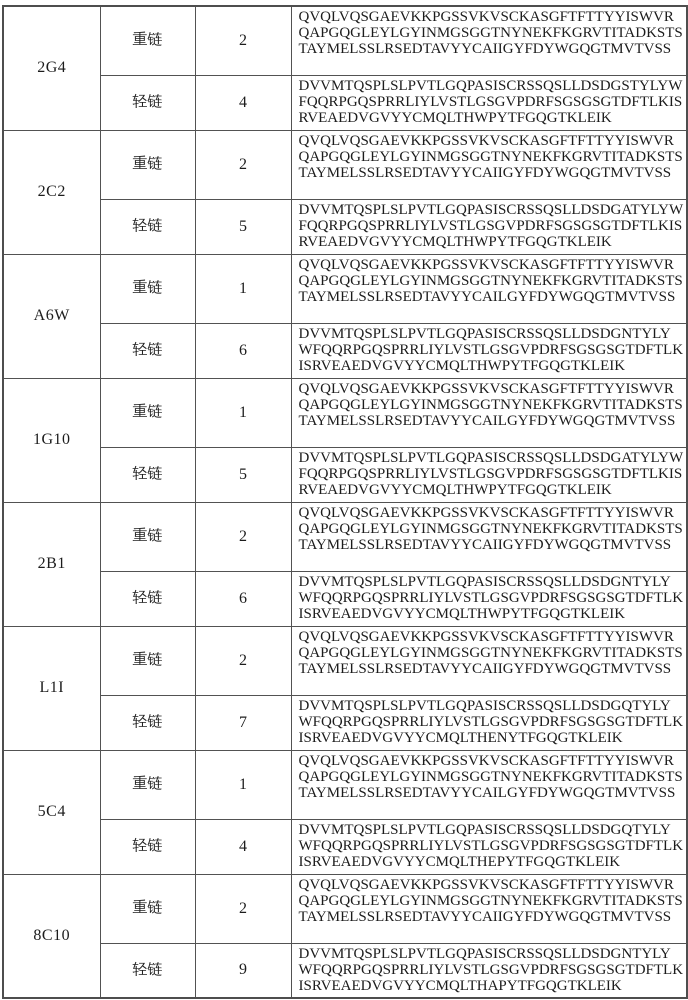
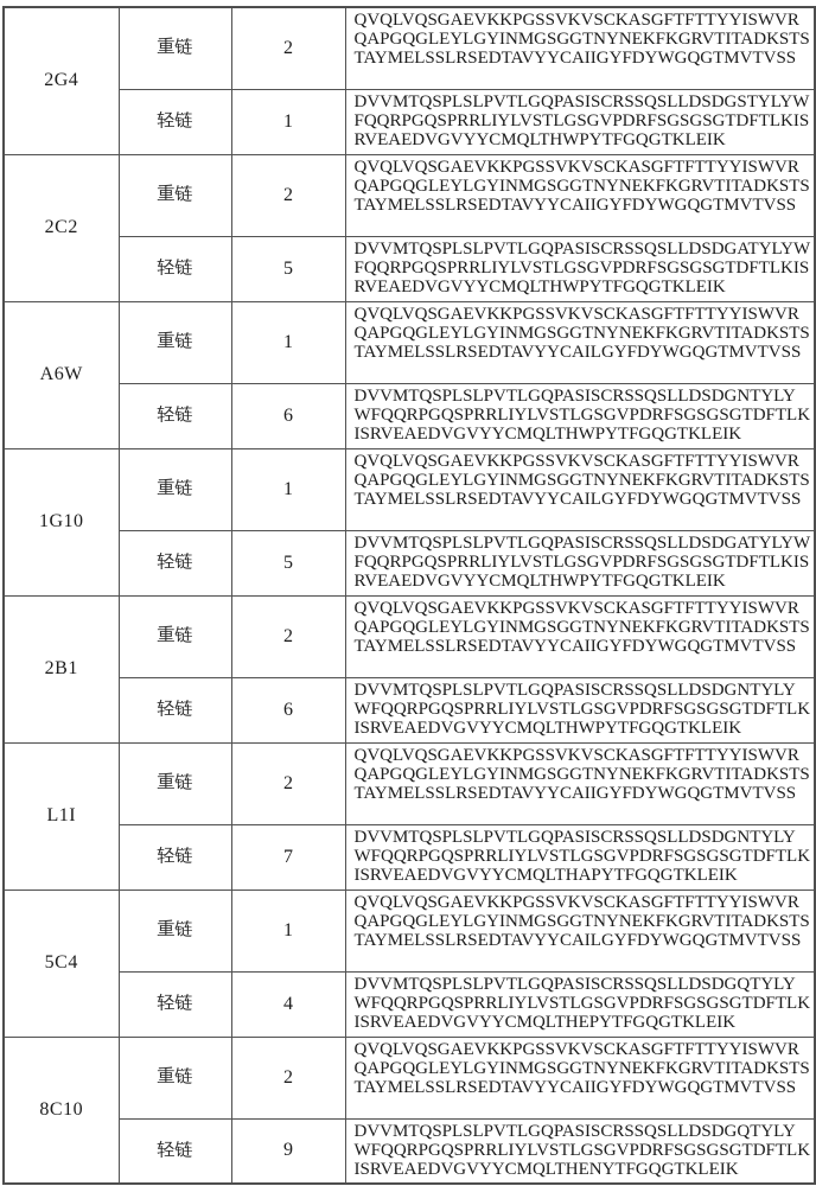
  2G4	重链	2	QVQLVQSGAEVKKPGSSVKVSCKASGFTFTTYYISWVRQAPGQGLEYLGYINMGSGGTNYNEKFKGRVTITADKSTSTAYMELSSLRSEDTAVYYCAIIGYFDYWGQGTMVTVSS
- 轻链	4	DVVMTQSPLSLPVTLGQPASISCRSSQSLLDSDGSTYLYWFQQRPGQSPRRLIYLVSTLGSGVPDRFSGSGSGTDFTLKISRVEAEDVGVYYCMQLTHWPYTFGQGTKLEIK
+ 轻链	1	DVVMTQSPLSLPVTLGQPASISCRSSQSLLDSDGSTYLYWFQQRPGQSPRRLIYLVSTLGSGVPDRFSGSGSGTDFTLKISRVEAEDVGVYYCMQLTHWPYTFGQGTKLEIK
  2C2	重链	2	QVQLVQSGAEVKKPGSSVKVSCKASGFTFTTYYISWVRQAPGQGLEYLGYINMGSGGTNYNEKFKGRVTITADKSTSTAYMELSSLRSEDTAVYYCAIIGYFDYWGQGTMVTVSS
  轻链	5	DVVMTQSPLSLPVTLGQPASISCRSSQSLLDSDGATYLYWFQQRPGQSPRRLIYLVSTLGSGVPDRFSGSGSGTDFTLKISRVEAEDVGVYYCMQLTHWPYTFGQGTKLEIK
  A6W	重链	1	QVQLVQSGAEVKKPGSSVKVSCKASGFTFTTYYISWVRQAPGQGLEYLGYINMGSGGTNYNEKFKGRVTITADKSTSTAYMELSSLRSEDTAVYYCAILGYFDYWGQGTMVTVSS
  轻链	6	DVVMTQSPLSLPVTLGQPASISCRSSQSLLDSDGNTYLYWFQQRPGQSPRRLIYLVSTLGSGVPDRFSGSGSGTDFTLKISRVEAEDVGVYYCMQLTHWPYTFGQGTKLEIK
  1G10	重链	1	QVQLVQSGAEVKKPGSSVKVSCKASGFTFTTYYISWVRQAPGQGLEYLGYINMGSGGTNYNEKFKGRVTITADKSTSTAYMELSSLRSEDTAVYYCAILGYFDYWGQGTMVTVSS
  轻链	5	DVVMTQSPLSLPVTLGQPASISCRSSQSLLDSDGATYLYWFQQRPGQSPRRLIYLVSTLGSGVPDRFSGSGSGTDFTLKISRVEAEDVGVYYCMQLTHWPYTFGQGTKLEIK
  2B1	重链	2	QVQLVQSGAEVKKPGSSVKVSCKASGFTFTTYYISWVRQAPGQGLEYLGYINMGSGGTNYNEKFKGRVTITADKSTSTAYMELSSLRSEDTAVYYCAIIGYFDYWGQGTMVTVSS
  轻链	6	DVVMTQSPLSLPVTLGQPASISCRSSQSLLDSDGNTYLYWFQQRPGQSPRRLIYLVSTLGSGVPDRFSGSGSGTDFTLKISRVEAEDVGVYYCMQLTHWPYTFGQGTKLEIK
  L1I	重链	2	QVQLVQSGAEVKKPGSSVKVSCKASGFTFTTYYISWVRQAPGQGLEYLGYINMGSGGTNYNEKFKGRVTITADKSTSTAYMELSSLRSEDTAVYYCAIIGYFDYWGQGTMVTVSS
- 轻链	7	DVVMTQSPLSLPVTLGQPASISCRSSQSLLDSDGQTYLYWFQQRPGQSPRRLIYLVSTLGSGVPDRFSGSGSGTDFTLKISRVEAEDVGVYYCMQLTHENYTFGQGTKLEIK
+ 轻链	7	DVVMTQSPLSLPVTLGQPASISCRSSQSLLDSDGNTYLYWFQQRPGQSPRRLIYLVSTLGSGVPDRFSGSGSGTDFTLKISRVEAEDVGVYYCMQLTHAPYTFGQGTKLEIK
  5C4	重链	1	QVQLVQSGAEVKKPGSSVKVSCKASGFTFTTYYISWVRQAPGQGLEYLGYINMGSGGTNYNEKFKGRVTITADKSTSTAYMELSSLRSEDTAVYYCAILGYFDYWGQGTMVTVSS
  轻链	4	DVVMTQSPLSLPVTLGQPASISCRSSQSLLDSDGQTYLYWFQQRPGQSPRRLIYLVSTLGSGVPDRFSGSGSGTDFTLKISRVEAEDVGVYYCMQLTHEPYTFGQGTKLEIK
  8C10	重链	2	QVQLVQSGAEVKKPGSSVKVSCKASGFTFTTYYISWVRQAPGQGLEYLGYINMGSGGTNYNEKFKGRVTITADKSTSTAYMELSSLRSEDTAVYYCAIIGYFDYWGQGTMVTVSS
- 轻链	9	DVVMTQSPLSLPVTLGQPASISCRSSQSLLDSDGNTYLYWFQQRPGQSPRRLIYLVSTLGSGVPDRFSGSGSGTDFTLKISRVEAEDVGVYYCMQLTHAPYTFGQGTKLEIK
+ 轻链	9	DVVMTQSPLSLPVTLGQPASISCRSSQSLLDSDGQTYLYWFQQRPGQSPRRLIYLVSTLGSGVPDRFSGSGSGTDFTLKISRVEAEDVGVYYCMQLTHENYTFGQGTKLEIK
